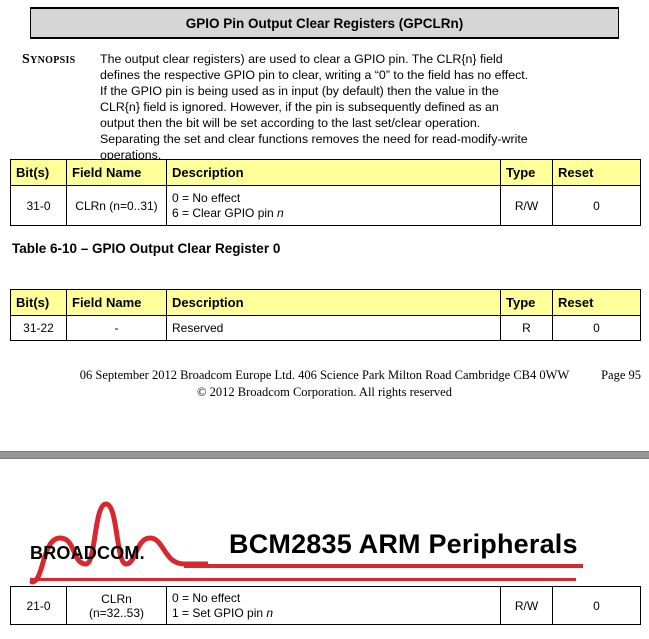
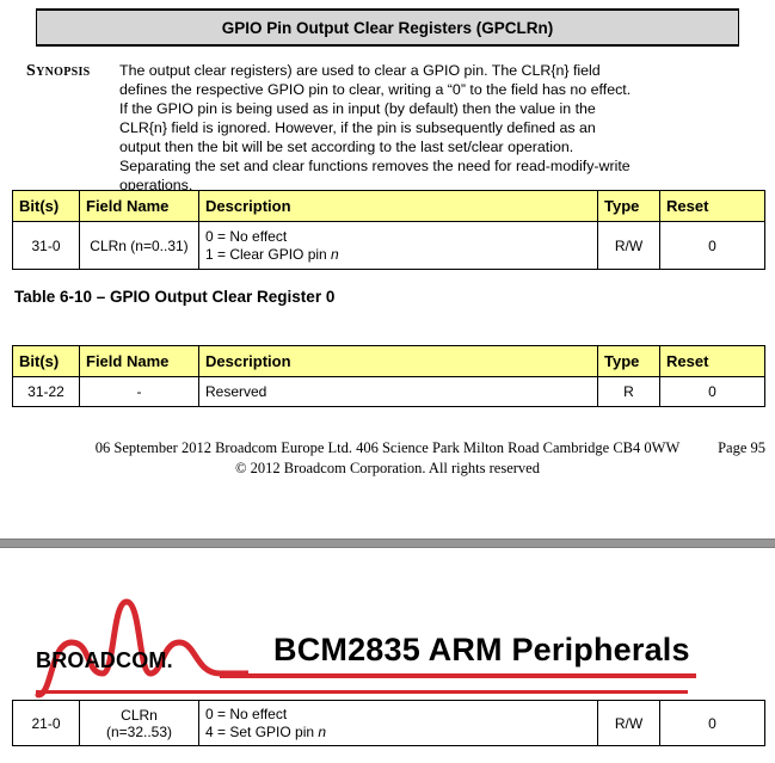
  GPIO Pin Output Clear Registers (GPCLRn)
  Synopsis
  The output clear registers) are used to clear a GPIO pin. The CLR{n} field defines the respective GPIO pin to clear, writing a “0” to the field has no effect. If the GPIO pin is being used as in input (by default) then the value in the CLR{n} field is ignored. However, if the pin is subsequently defined as an output then the bit will be set according to the last set/clear operation. Separating the set and clear functions removes the need for read-modify-write operations.
  Bit(s)	Field Name	Description	Type	Reset
- 31-0	CLRn (n=0..31)	0 = No effect 6 = Clear GPIO pin n	R/W	0
+ 31-0	CLRn (n=0..31)	0 = No effect 1 = Clear GPIO pin n	R/W	0
  Table 6-10 – GPIO Output Clear Register 0
  Bit(s)	Field Name	Description	Type	Reset
  31-22	-	Reserved	R	0
  06 September 2012 Broadcom Europe Ltd. 406 Science Park Milton Road Cambridge CB4 0WW
  Page 95
  © 2012 Broadcom Corporation. All rights reserved
  BROADCOM.
  BCM2835 ARM Peripherals
- 21-0	CLRn (n=32..53)	0 = No effect 1 = Set GPIO pin n	R/W	0
+ 21-0	CLRn (n=32..53)	0 = No effect 4 = Set GPIO pin n	R/W	0
